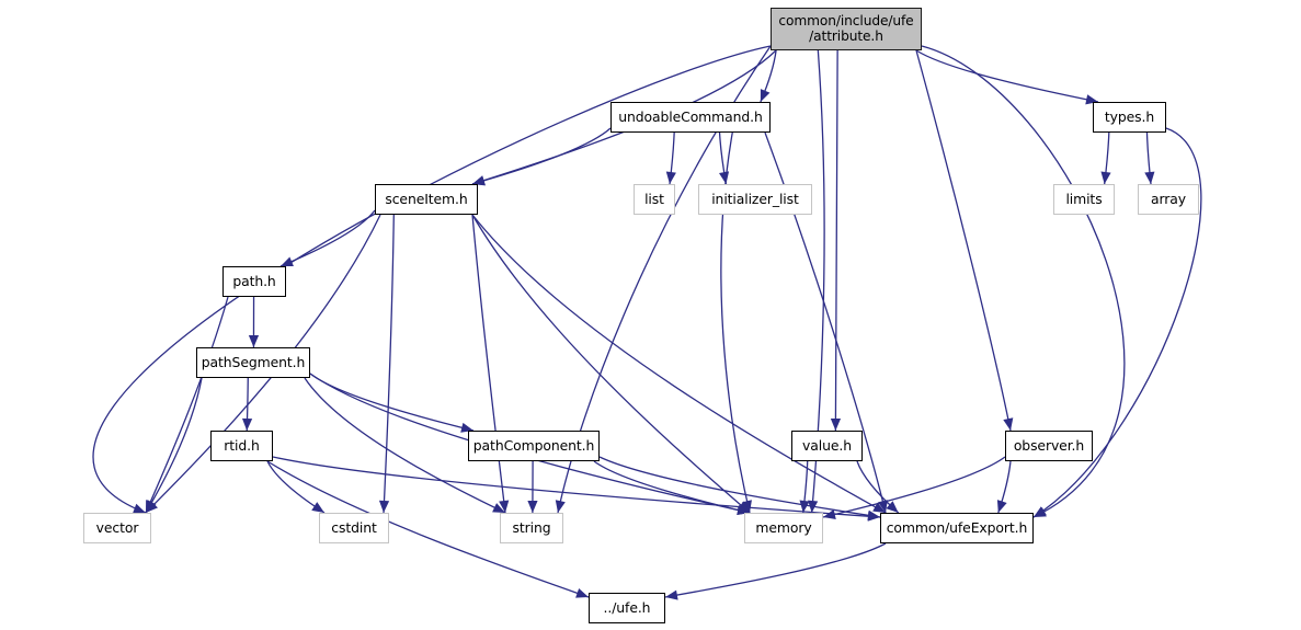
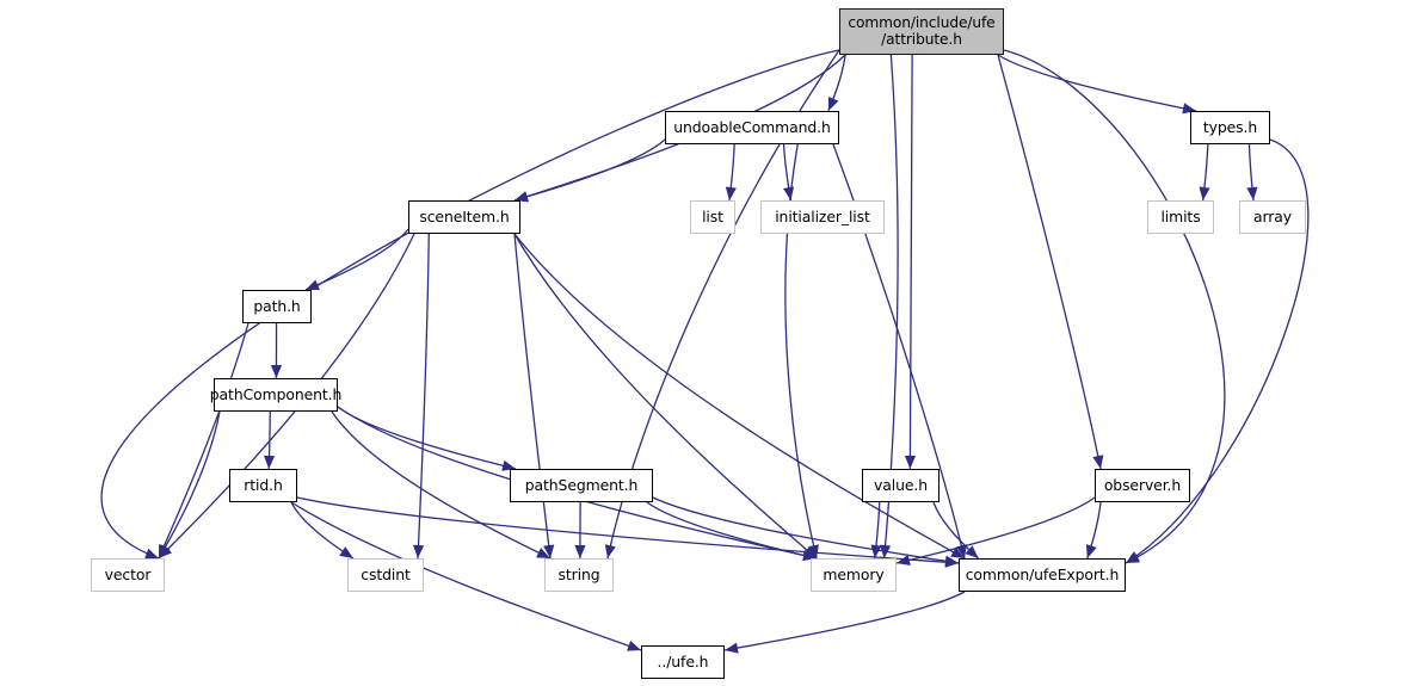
  common/include/ufe
  /attribute.h
  undoableCommand.h
  types.h
  list
  initializer_list
  limits
  array
  sceneItem.h
  path.h
- pathSegment.h
+ pathComponent.h
  rtid.h
- pathComponent.h
+ pathSegment.h
  value.h
  observer.h
  vector
  cstdint
  string
  memory
  common/ufeExport.h
  ../ufe.h
